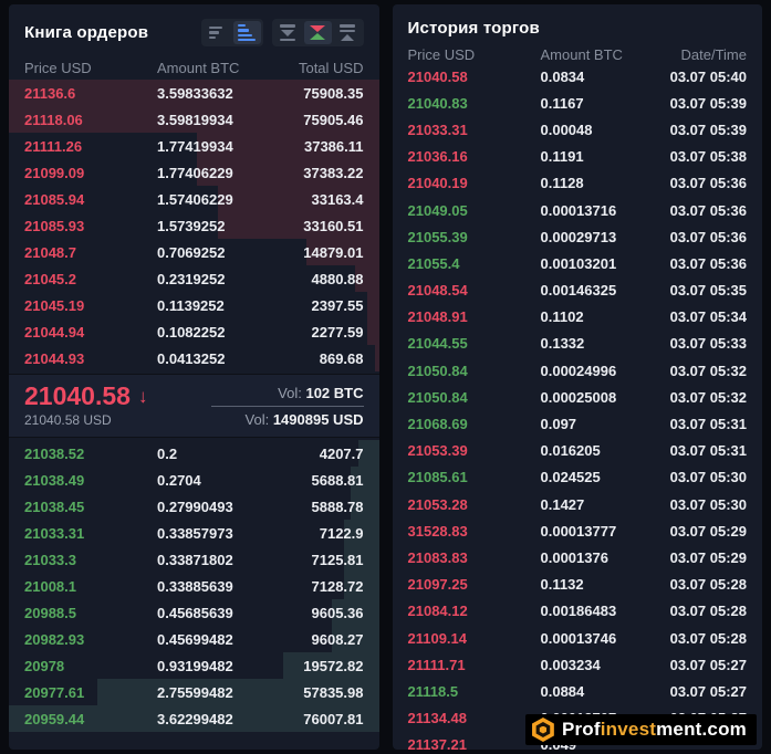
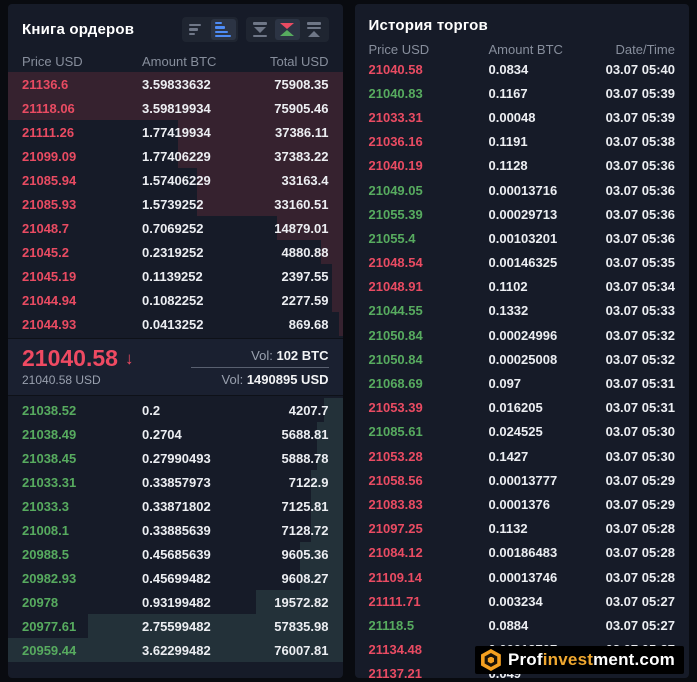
  Книга ордеров
  Price USD
  Amount BTC
  Total USD
  21136.6
  3.59833632
  75908.35
  21118.06
  3.59819934
  75905.46
  21111.26
  1.77419934
  37386.11
  21099.09
  1.77406229
  37383.22
  21085.94
  1.57406229
  33163.4
  21085.93
  1.5739252
  33160.51
  21048.7
  0.7069252
  14879.01
  21045.2
  0.2319252
  4880.88
  21045.19
  0.1139252
  2397.55
  21044.94
  0.1082252
  2277.59
  21044.93
  0.0413252
  869.68
  21040.58
  ↓
  21040.58 USD
  Vol: 102 BTC
  Vol: 1490895 USD
  21038.52
  0.2
  4207.7
  21038.49
  0.2704
  5688.81
  21038.45
  0.27990493
  5888.78
  21033.31
  0.33857973
  7122.9
  21033.3
  0.33871802
  7125.81
  21008.1
  0.33885639
  7128.72
  20988.5
  0.45685639
  9605.36
  20982.93
  0.45699482
  9608.27
  20978
  0.93199482
  19572.82
  20977.61
  2.75599482
  57835.98
  20959.44
  3.62299482
  76007.81
  История торгов
  Price USD
  Amount BTC
  Date/Time
  21040.58
  0.0834
  03.07 05:40
  21040.83
  0.1167
  03.07 05:39
  21033.31
  0.00048
  03.07 05:39
  21036.16
  0.1191
  03.07 05:38
  21040.19
  0.1128
  03.07 05:36
  21049.05
  0.00013716
  03.07 05:36
  21055.39
  0.00029713
  03.07 05:36
  21055.4
  0.00103201
  03.07 05:36
  21048.54
  0.00146325
  03.07 05:35
  21048.91
  0.1102
  03.07 05:34
  21044.55
  0.1332
  03.07 05:33
  21050.84
  0.00024996
  03.07 05:32
  21050.84
  0.00025008
  03.07 05:32
  21068.69
  0.097
  03.07 05:31
  21053.39
  0.016205
  03.07 05:31
  21085.61
  0.024525
  03.07 05:30
  21053.28
  0.1427
  03.07 05:30
- 31528.83
+ 21058.56
  0.00013777
  03.07 05:29
  21083.83
  0.0001376
  03.07 05:29
  21097.25
  0.1132
  03.07 05:28
  21084.12
  0.00186483
  03.07 05:28
  21109.14
  0.00013746
  03.07 05:28
  21111.71
  0.003234
  03.07 05:27
  21118.5
  0.0884
  03.07 05:27
  21134.48
  21137.21
  Profinvestment.com
